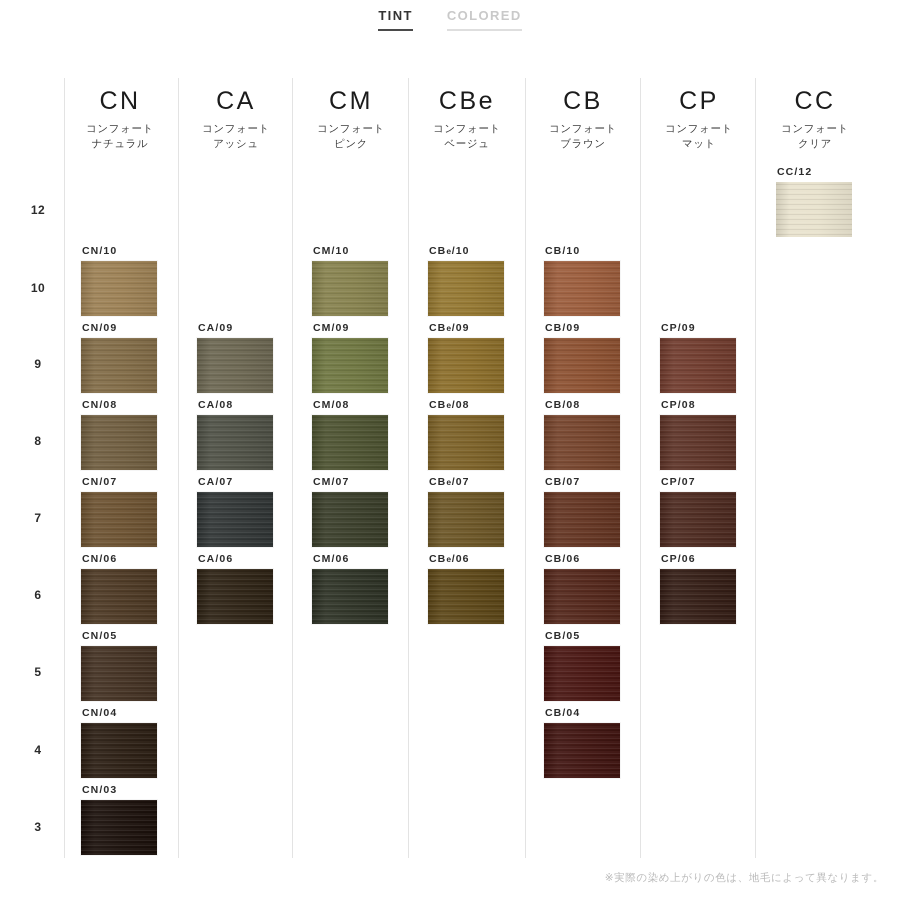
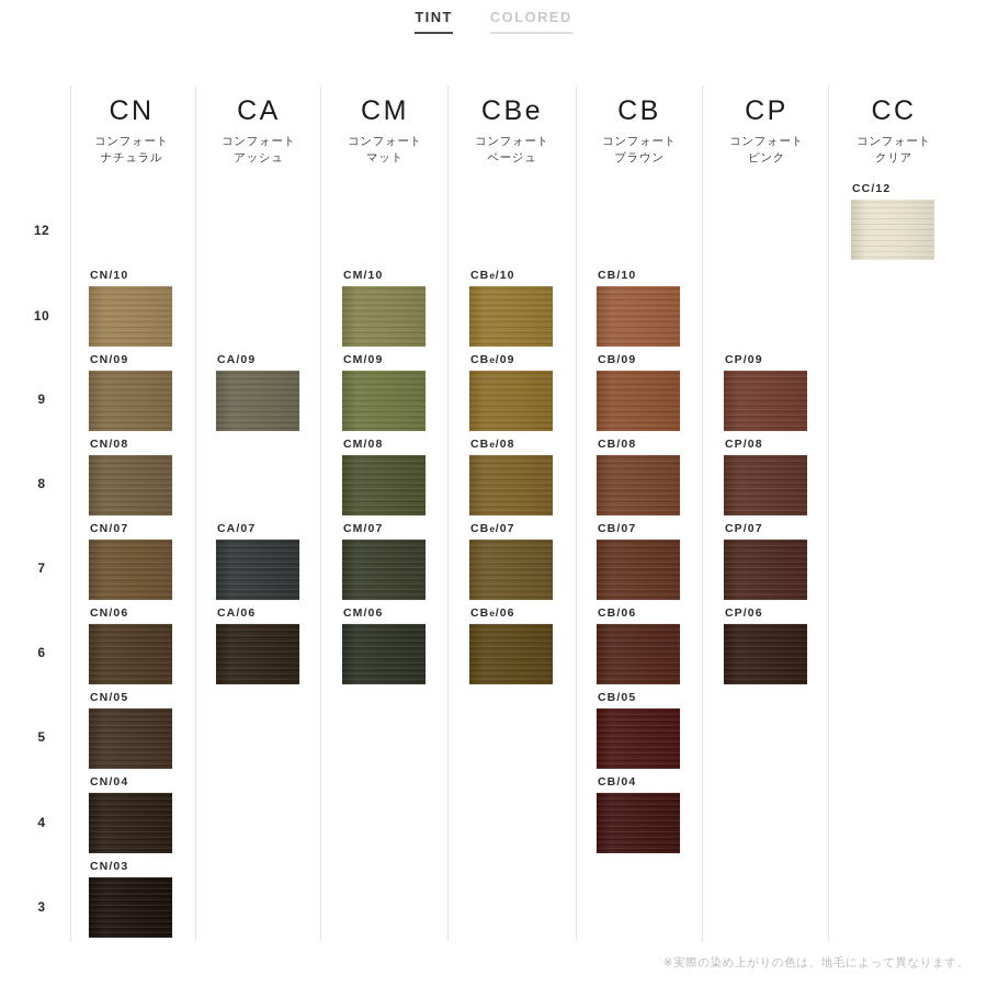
  TINT
  COLORED
  12
  10
  9
  8
  7
  6
  5
  4
  3
  CN
  コンフォート
  ナチュラル
  CN/10
  CN/09
  CN/08
  CN/07
  CN/06
  CN/05
  CN/04
  CN/03
  CA
  コンフォート
  アッシュ
  CA/09
- CA/08
  CA/07
  CA/06
  CM
  コンフォート
- ピンク
+ マット
  CM/10
  CM/09
  CM/08
  CM/07
  CM/06
  CBe
  コンフォート
  ベージュ
  CBe/10
  CBe/09
  CBe/08
  CBe/07
  CBe/06
  CB
  コンフォート
  ブラウン
  CB/10
  CB/09
  CB/08
  CB/07
  CB/06
  CB/05
  CB/04
  CP
  コンフォート
- マット
+ ピンク
  CP/09
  CP/08
  CP/07
  CP/06
  CC
  コンフォート
  クリア
  CC/12
  ※実際の染め上がりの色は、地毛によって異なります。
